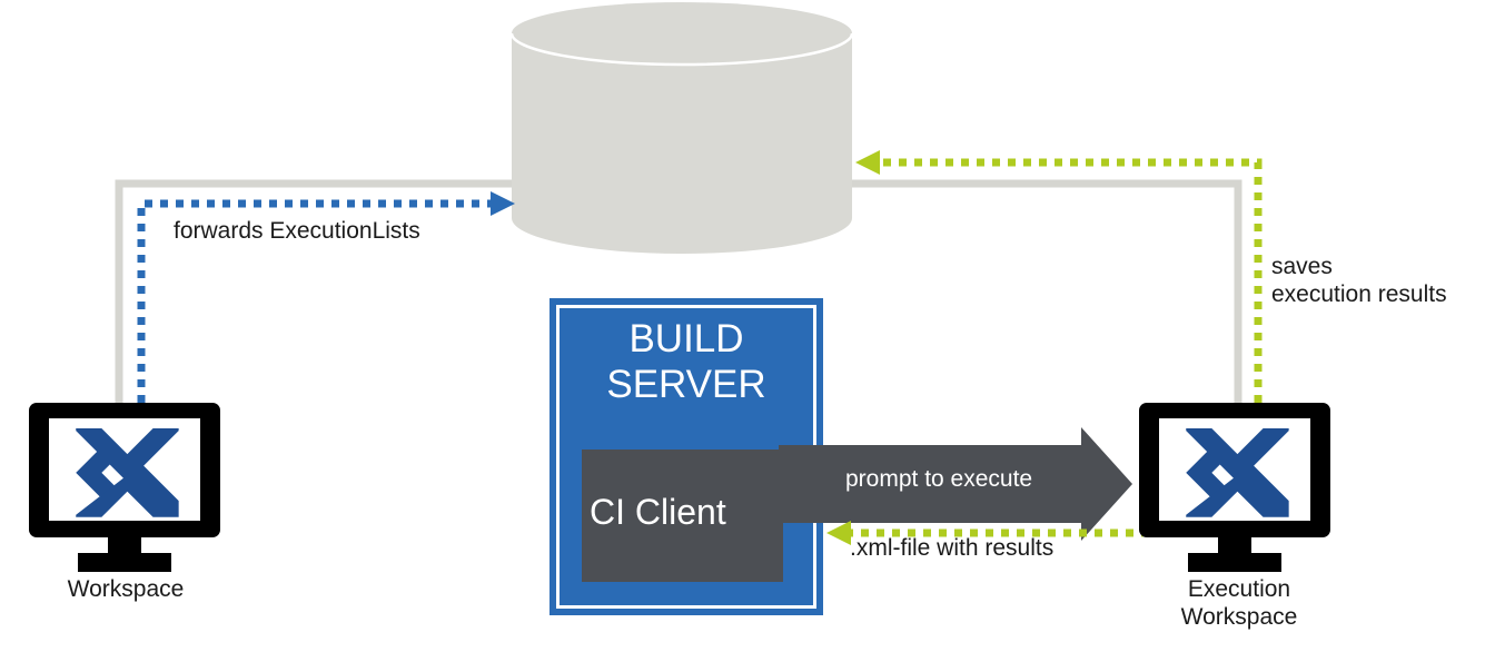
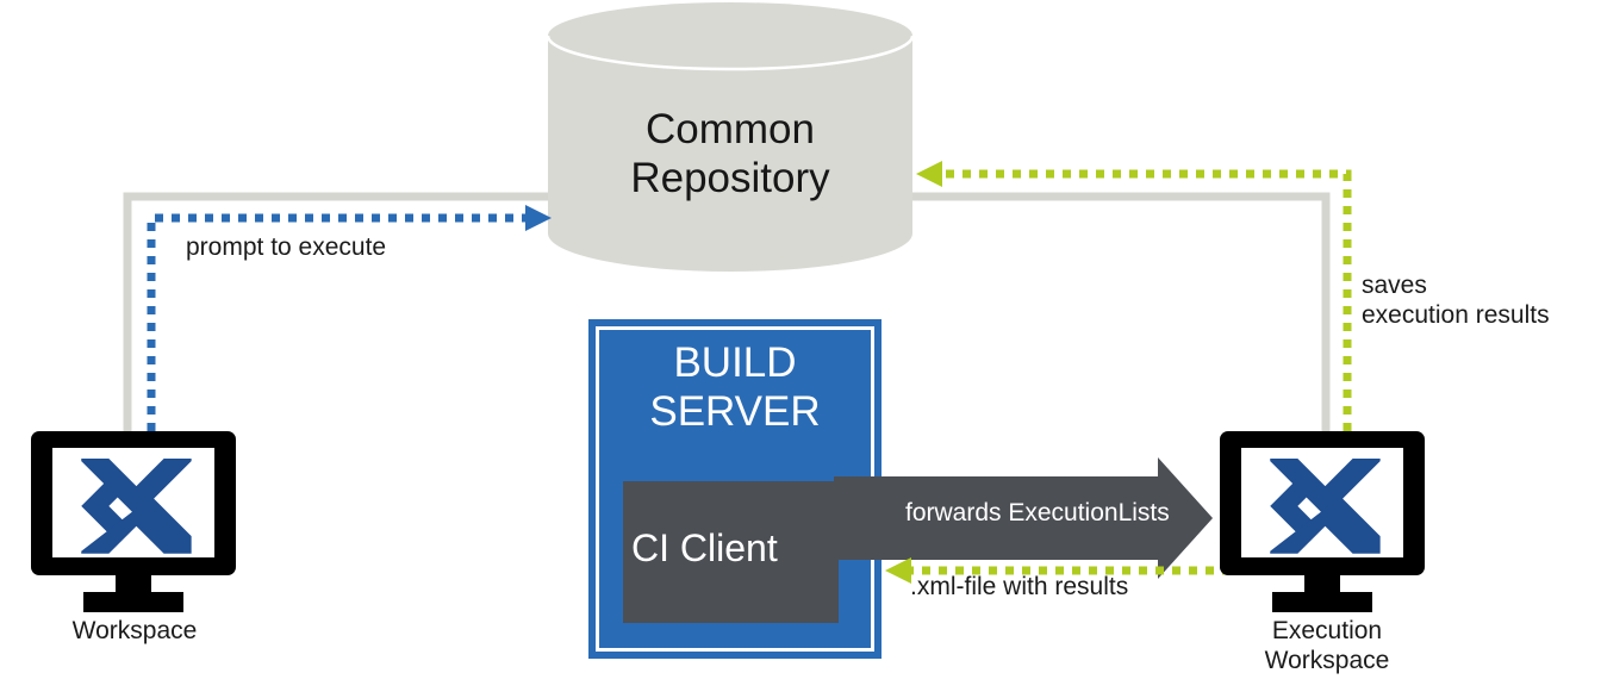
+ Common
+ Repository
  BUILD
  SERVER
  CI Client
- forwards ExecutionLists
+ prompt to execute
  saves
  execution results
- prompt to execute
+ forwards ExecutionLists
  .xml-file with results
  Workspace
  Execution
  Workspace
